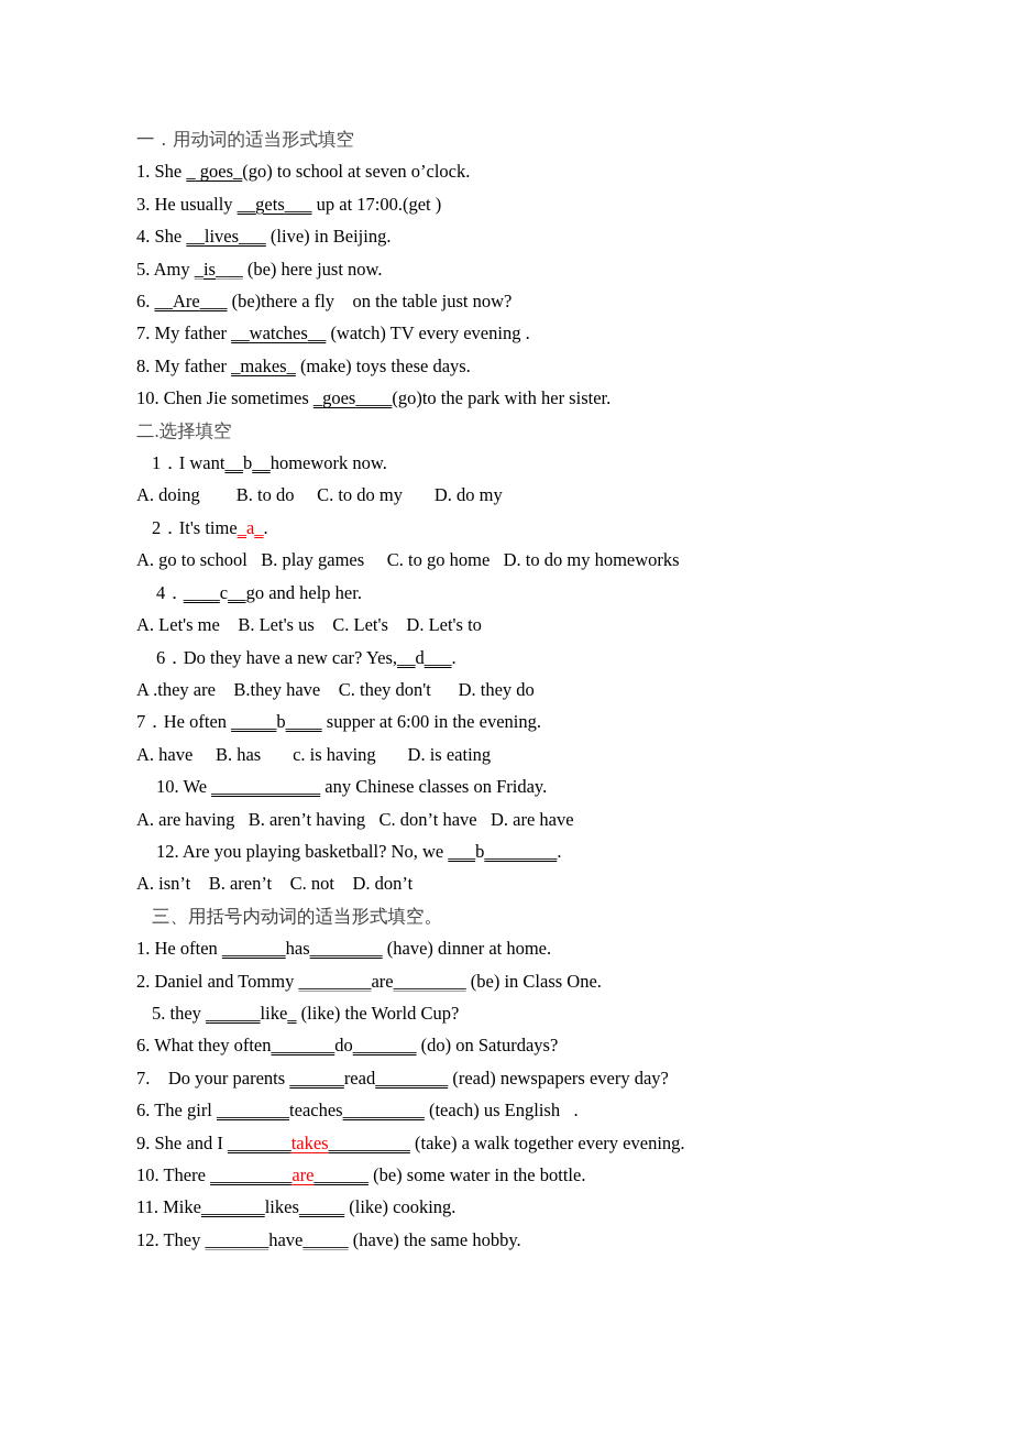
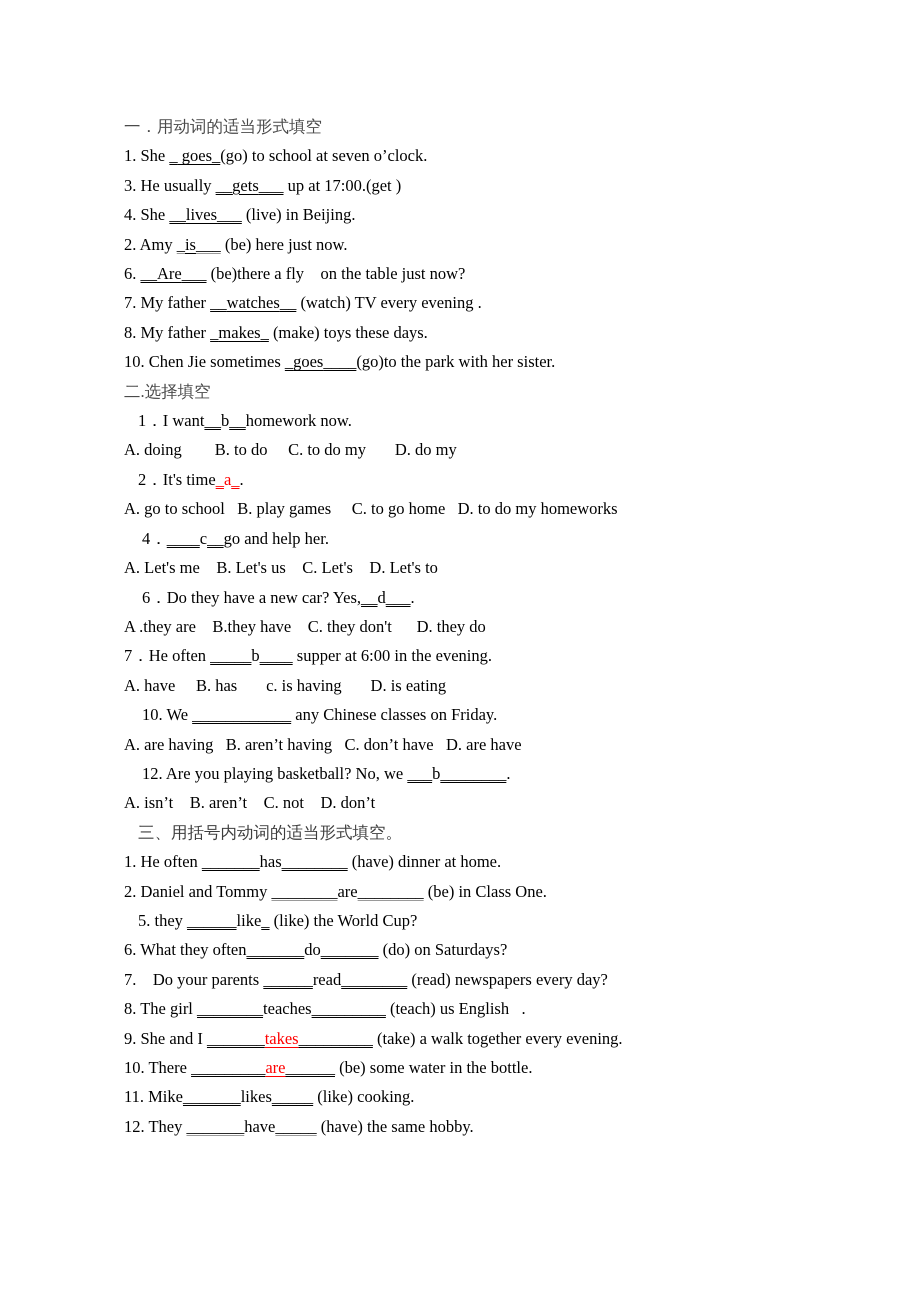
  一．用动词的适当形式填空
  1. She _ goes_(go) to school at seven o’clock.
  3. He usually __gets___ up at 17:00.(get )
  4. She __lives___ (live) in Beijing.
- 5. Amy _is___ (be) here just now.
+ 2. Amy _is___ (be) here just now.
  6. __Are___ (be)there a fly on the table just now?
  7. My father __watches__ (watch) TV every evening .
  8. My father _makes_ (make) toys these days.
  10. Chen Jie sometimes _goes____(go)to the park with her sister.
  二.选择填空
  1．I want__b__homework now.
  A. doing B. to do C. to do my D. do my
  2．It's time_a_.
  A. go to school B. play games C. to go home D. to do my homeworks
  4．____c__go and help her.
  A. Let's me B. Let's us C. Let's D. Let's to
  6．Do they have a new car? Yes,__d___.
  A .they are B.they have C. they don't D. they do
  7．He often _____b____ supper at 6:00 in the evening.
  A. have B. has c. is having D. is eating
  10. We ____________ any Chinese classes on Friday.
  A. are having B. aren’t having C. don’t have D. are have
  12. Are you playing basketball? No, we ___b________.
  A. isn’t B. aren’t C. not D. don’t
  三、用括号内动词的适当形式填空。
  1. He often _______has________ (have) dinner at home.
  2. Daniel and Tommy ________are________ (be) in Class One.
  5. they ______like_ (like) the World Cup?
  6. What they often_______do_______ (do) on Saturdays?
  7. Do your parents ______read________ (read) newspapers every day?
- 6. The girl ________teaches_________ (teach) us English .
+ 8. The girl ________teaches_________ (teach) us English .
  9. She and I _______takes_________ (take) a walk together every evening.
  10. There _________are______ (be) some water in the bottle.
  11. Mike_______likes_____ (like) cooking.
  12. They _______have_____ (have) the same hobby.
